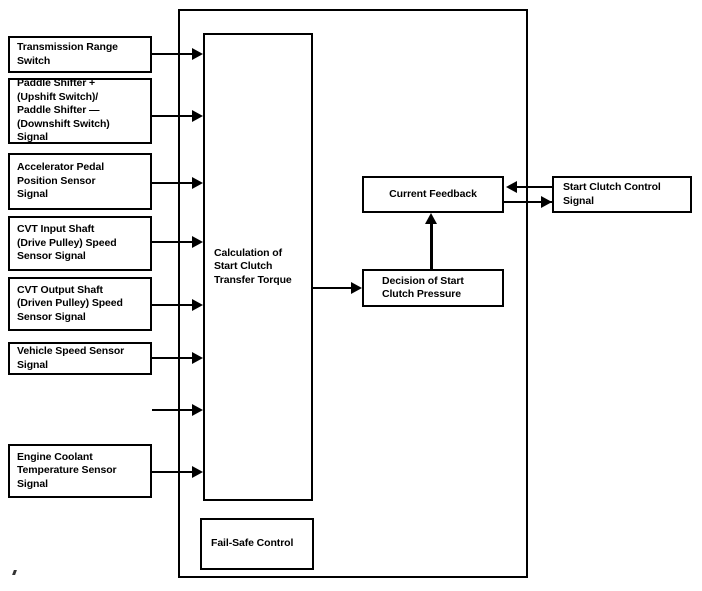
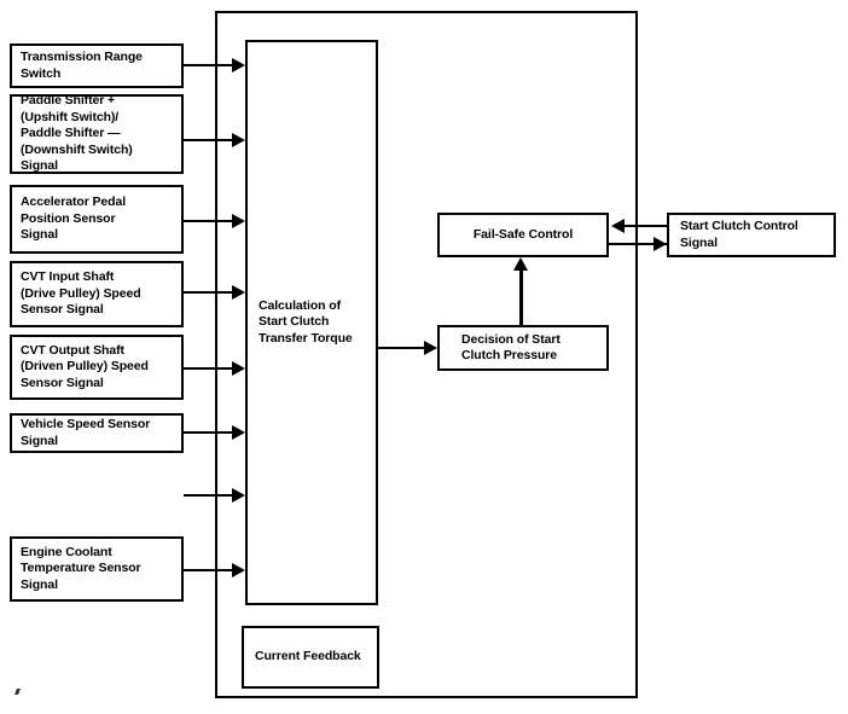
  Transmission Range
  Switch
  Paddle Shifter +
  (Upshift Switch)/
  Paddle Shifter —
  (Downshift Switch)
  Signal
  Accelerator Pedal
  Position Sensor
  Signal
  CVT Input Shaft
  (Drive Pulley) Speed
  Sensor Signal
  CVT Output Shaft
  (Driven Pulley) Speed
  Sensor Signal
  Vehicle Speed Sensor
  Signal
  Engine Coolant
  Temperature Sensor
  Signal
  Calculation of
  Start Clutch
  Transfer Torque
- Fail-Safe Control
+ Current Feedback
  Decision of Start
  Clutch Pressure
- Current Feedback
+ Fail-Safe Control
  Start Clutch Control
  Signal
